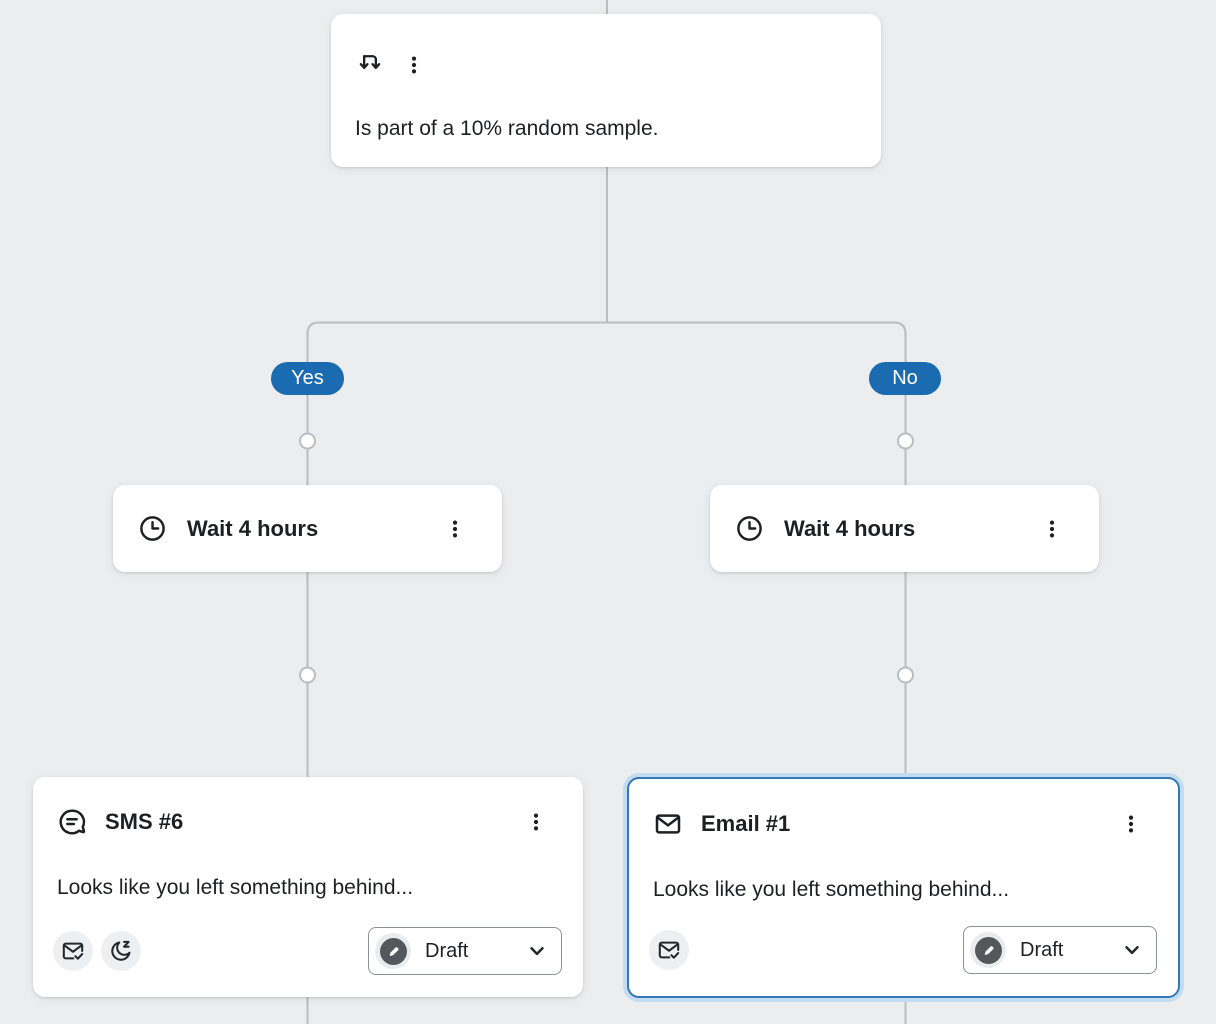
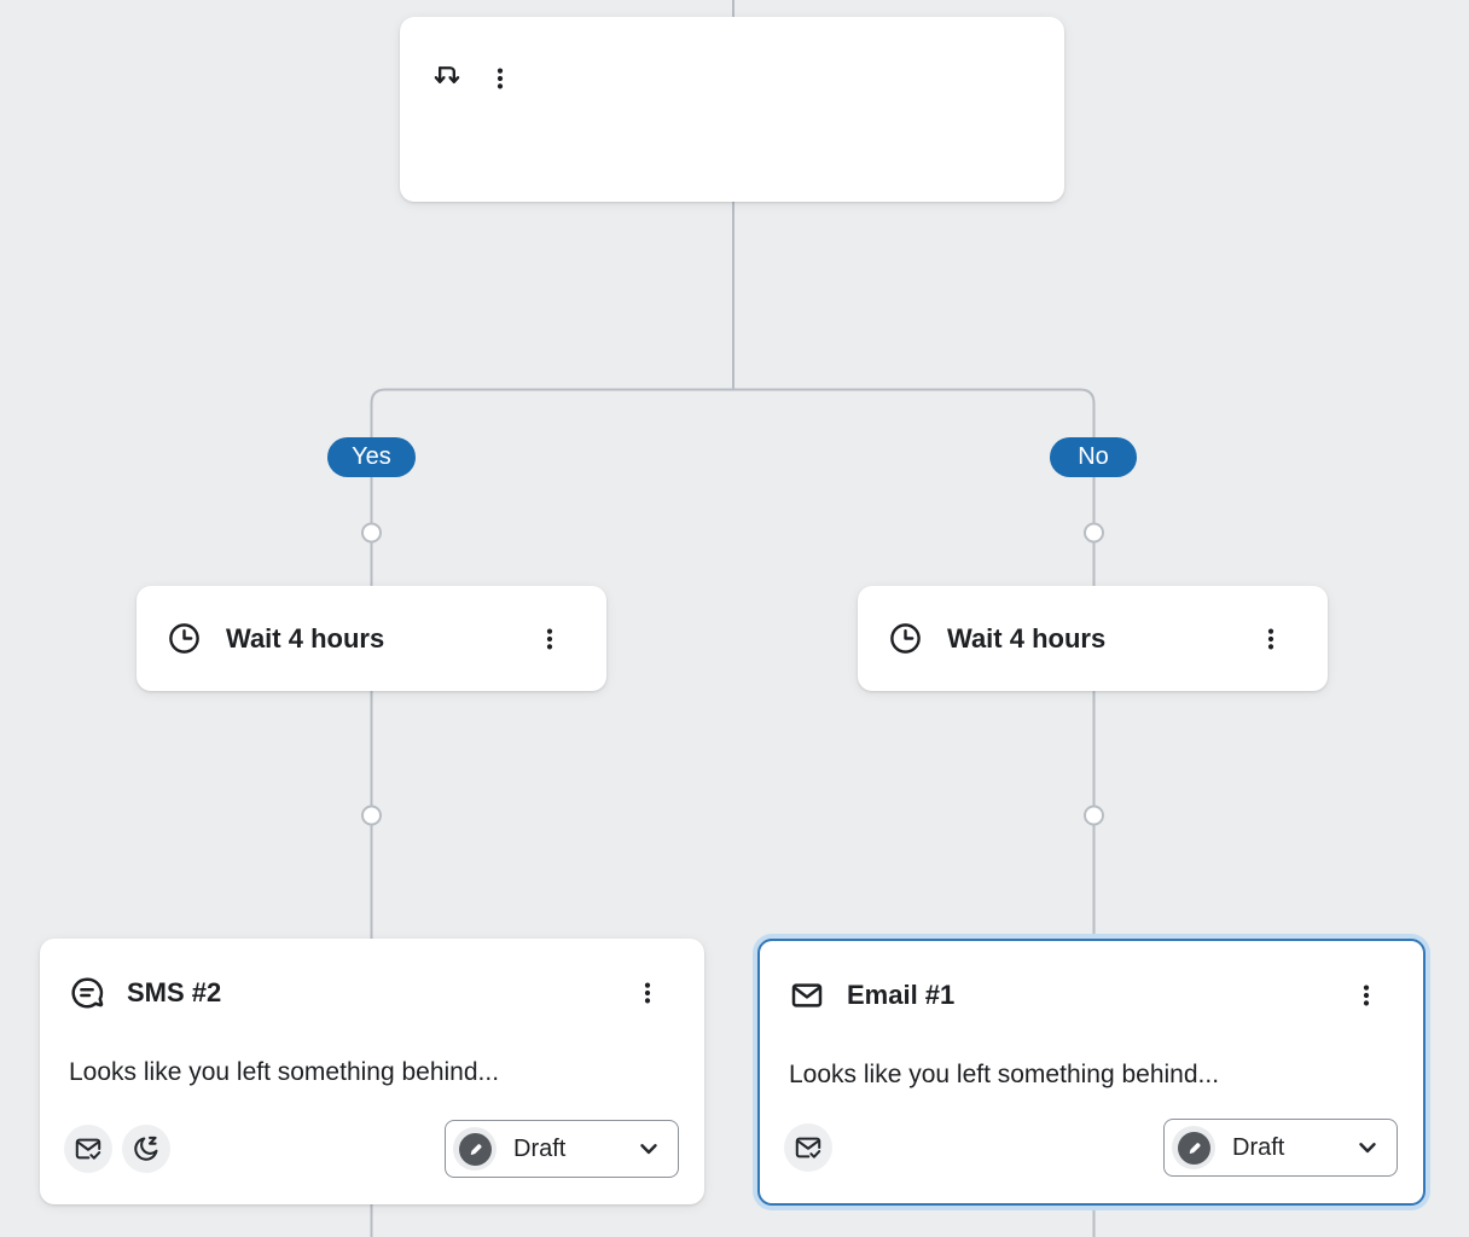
- Is part of a 10% random sample.
  Yes
  No
  Wait 4 hours
  Wait 4 hours
- SMS #6
+ SMS #2
  Looks like you left something behind...
  Draft
  Email #1
  Looks like you left something behind...
  Draft
